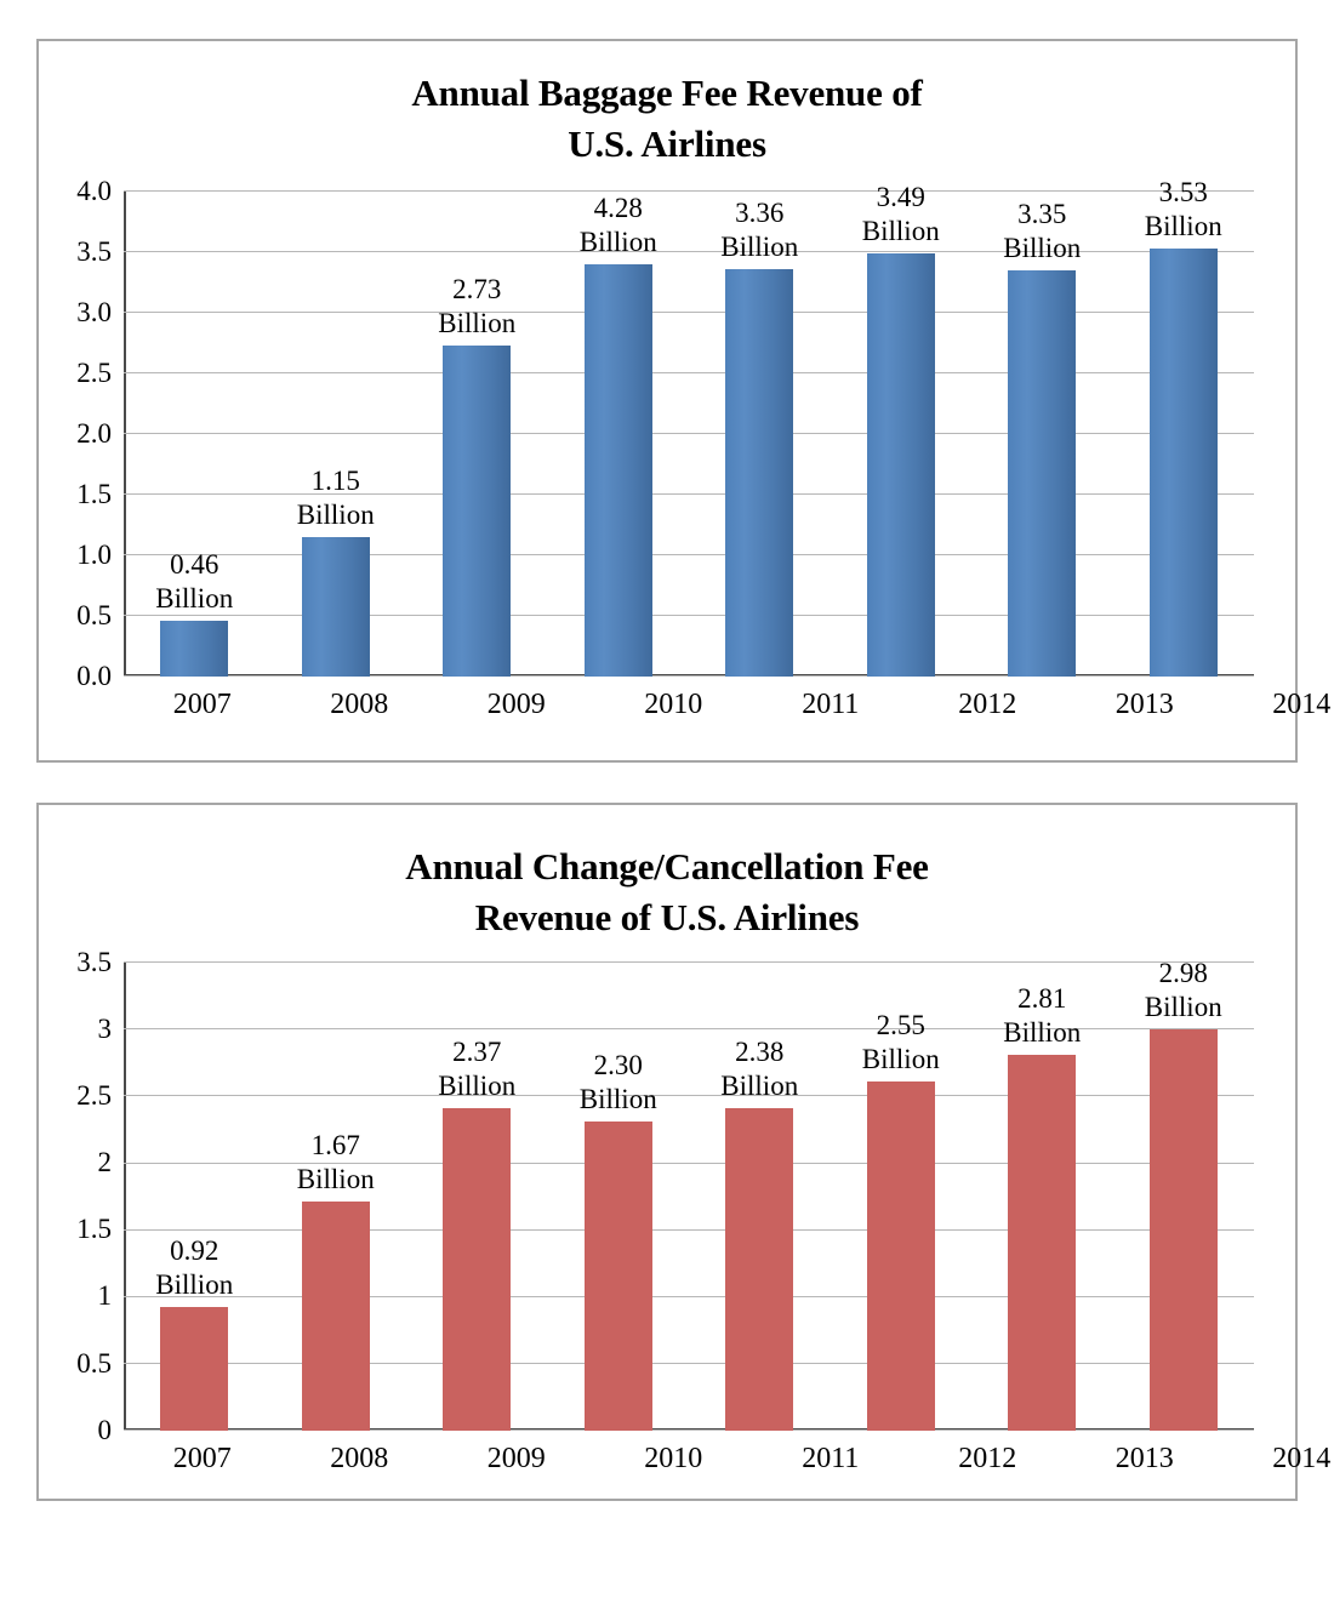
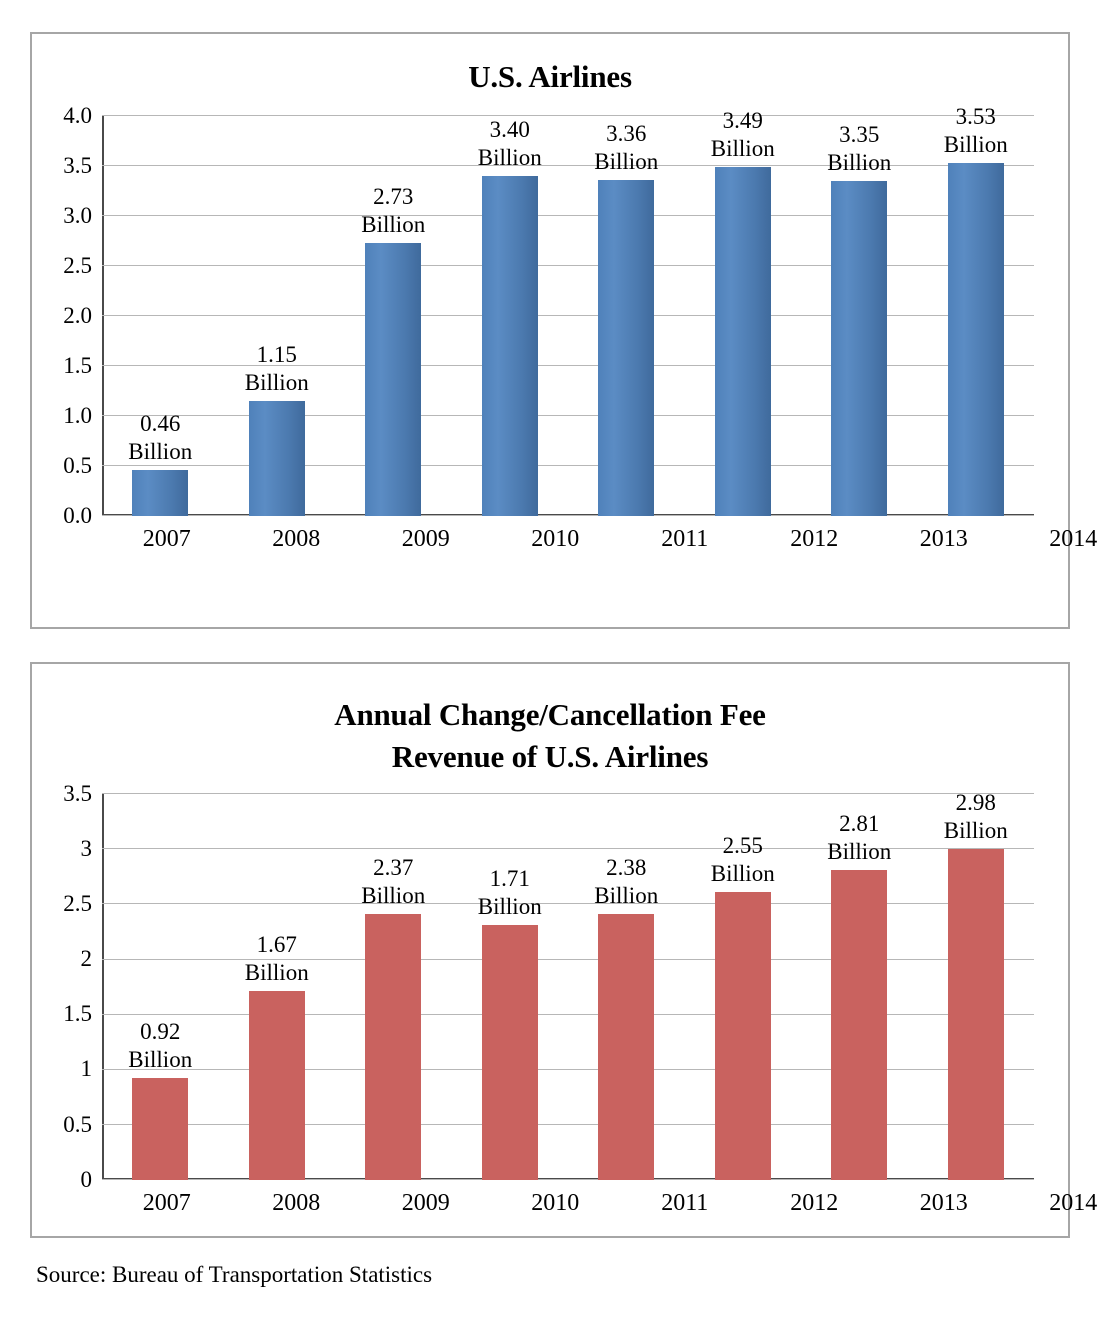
- Annual Baggage Fee Revenue of
  U.S. Airlines
  4.0
  3.5
  3.0
  2.5
  2.0
  1.5
  1.0
  0.5
  0.0
  0.46
  Billion
  1.15
  Billion
  2.73
  Billion
- 4.28
+ 3.40
  Billion
  3.36
  Billion
  3.49
  Billion
  3.35
  Billion
  3.53
  Billion
  2007
  2008
  2009
  2010
  2011
  2012
  2013
  2014
  Annual Change/Cancellation Fee
  Revenue of U.S. Airlines
  3.5
  3
  2.5
  2
  1.5
  1
  0.5
  0
  0.92
  Billion
  1.67
  Billion
  2.37
  Billion
- 2.30
+ 1.71
  Billion
  2.38
  Billion
  2.55
  Billion
  2.81
  Billion
  2.98
  Billion
  2007
  2008
  2009
  2010
  2011
  2012
  2013
  2014
+ Source: Bureau of Transportation Statistics
